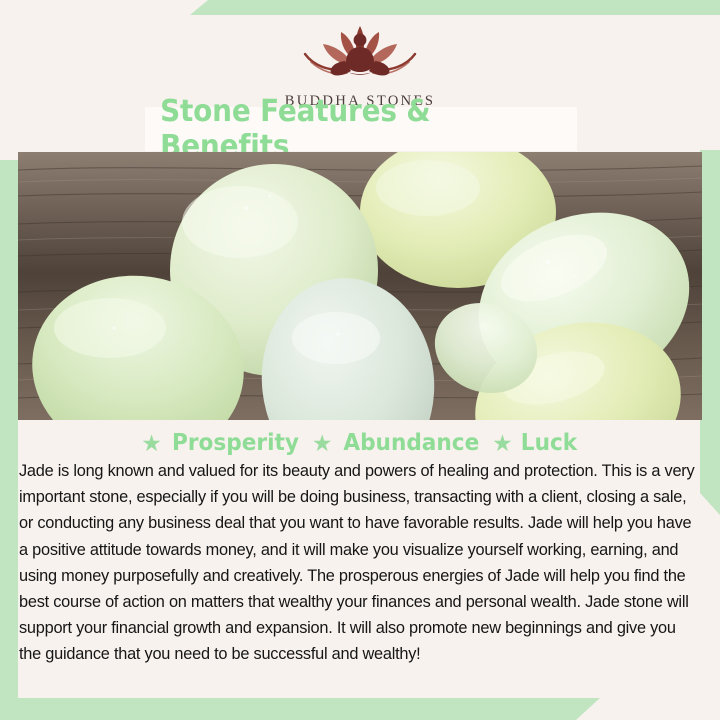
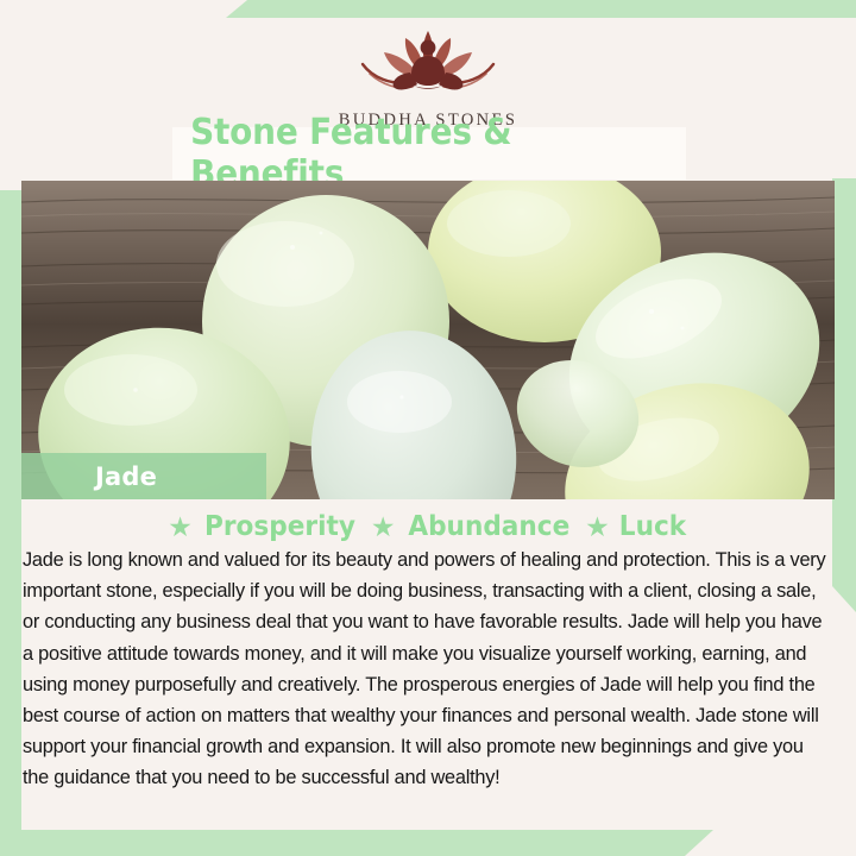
  BUDDHA STONES
  Stone Features & Benefits
+ Jade
  ★
  Prosperity
  ★
  Abundance
  ★
  Luck
  Jade is long known and valued for its beauty and powers of healing and protection. This is a very important stone, especially if you will be doing business, transacting with a client, closing a sale, or conducting any business deal that you want to have favorable results. Jade will help you have a positive attitude towards money, and it will make you visualize yourself working, earning, and using money purposefully and creatively. The prosperous energies of Jade will help you find the best course of action on matters that wealthy your finances and personal wealth. Jade stone will support your financial growth and expansion. It will also promote new beginnings and give you the guidance that you need to be successful and wealthy!
